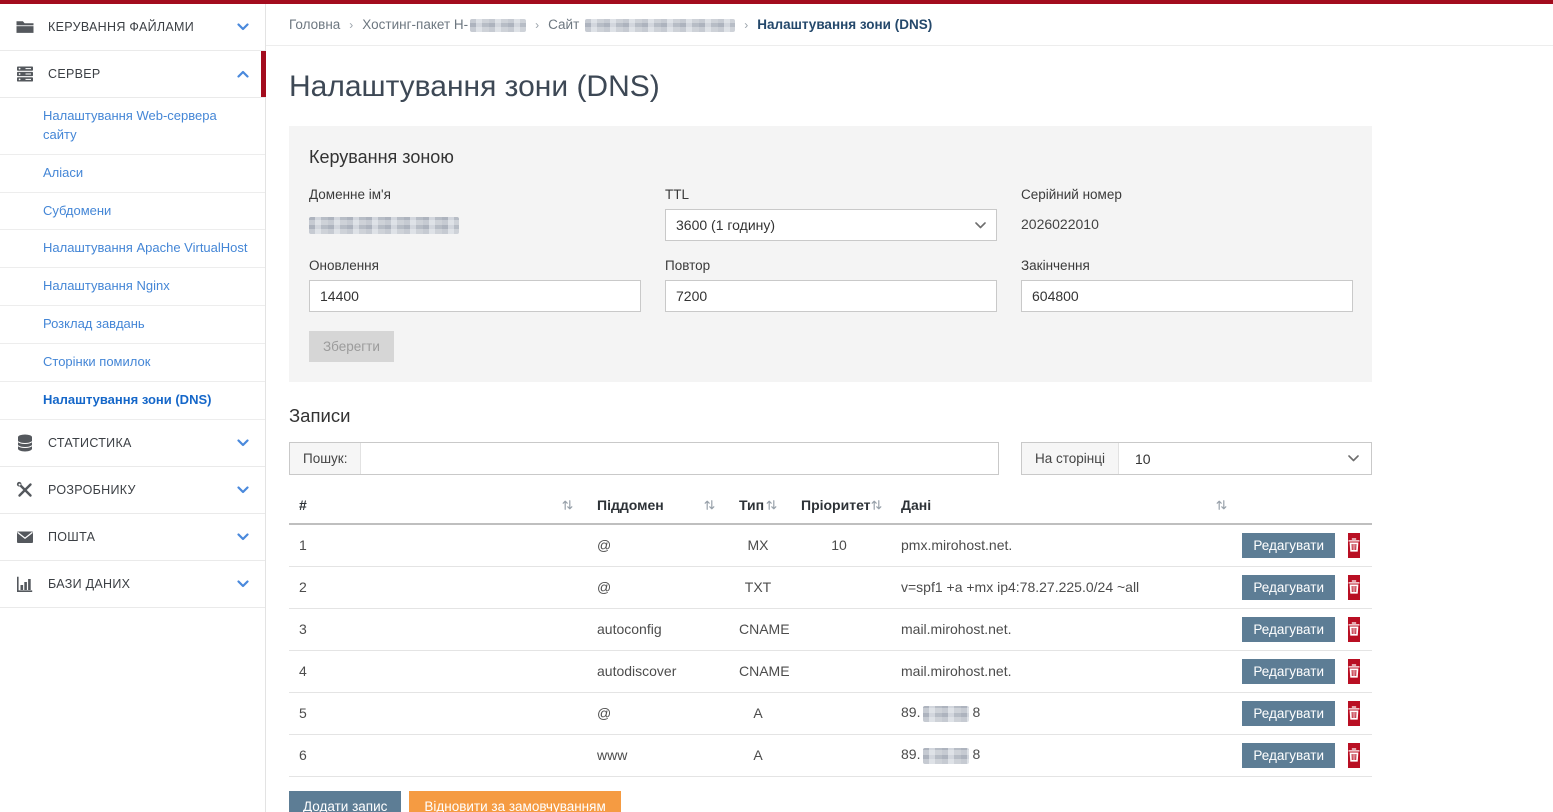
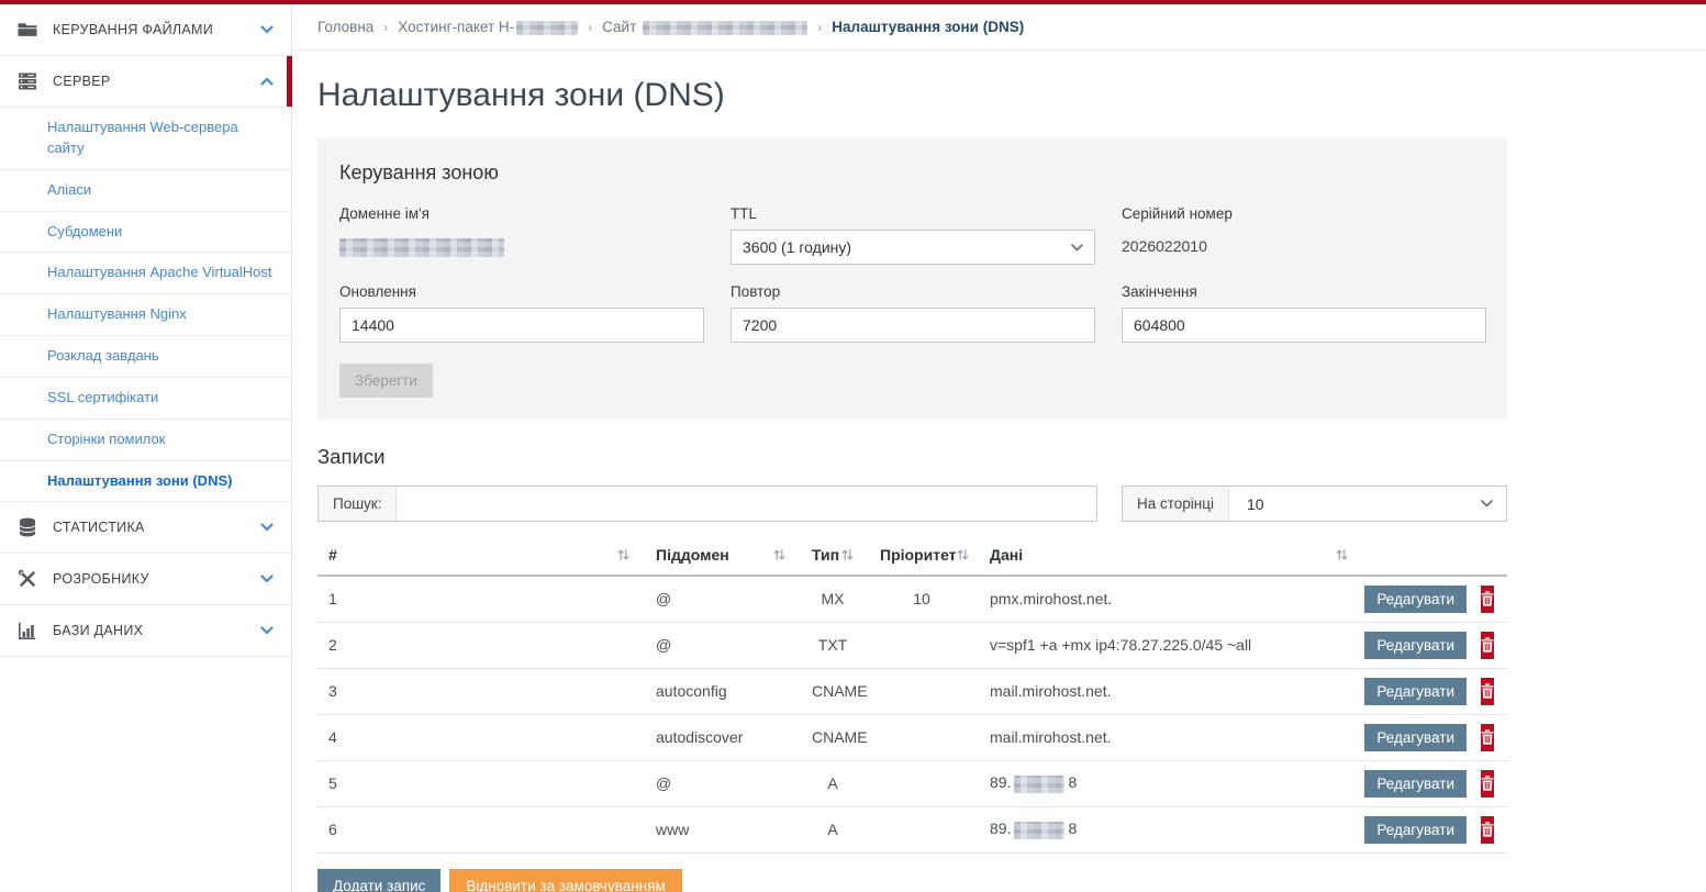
  КЕРУВАННЯ ФАЙЛАМИ
  СЕРВЕР
  Налаштування Web-сервера
  сайту
  Аліаси
  Субдомени
  Налаштування Apache VirtualHost
  Налаштування Nginx
  Розклад завдань
+ SSL сертифікати
  Сторінки помилок
  Налаштування зони (DNS)
  СТАТИСТИКА
  РОЗРОБНИКУ
- ПОШТА
  БАЗИ ДАНИХ
  Головна
  ›
  Хостинг-пакет Н-
  ›
  Сайт
  ›
  Налаштування зони (DNS)
  Налаштування зони (DNS)
  Керування зоною
  Доменне ім'я
  TTL
  3600 (1 годину)
  Серійний номер
  2026022010
  Оновлення
  14400
  Повтор
  7200
  Закінчення
  604800
  Зберегти
  Записи
  Пошук:
  На сторінці
  10
  #	Піддомен	Тип	Пріоритет	Дані
  1	@	MX	10	pmx.mirohost.net.	Редагувати
- 2	@	TXT		v=spf1 +a +mx ip4:78.27.225.0/24 ~all	Редагувати
+ 2	@	TXT		v=spf1 +a +mx ip4:78.27.225.0/45 ~all	Редагувати
  3	autoconfig	CNAME		mail.mirohost.net.	Редагувати
  4	autodiscover	CNAME		mail.mirohost.net.	Редагувати
  5	@	A		89. 8	Редагувати
  6	www	A		89. 8	Редагувати
  Додати запис
  Відновити за замовчуванням
